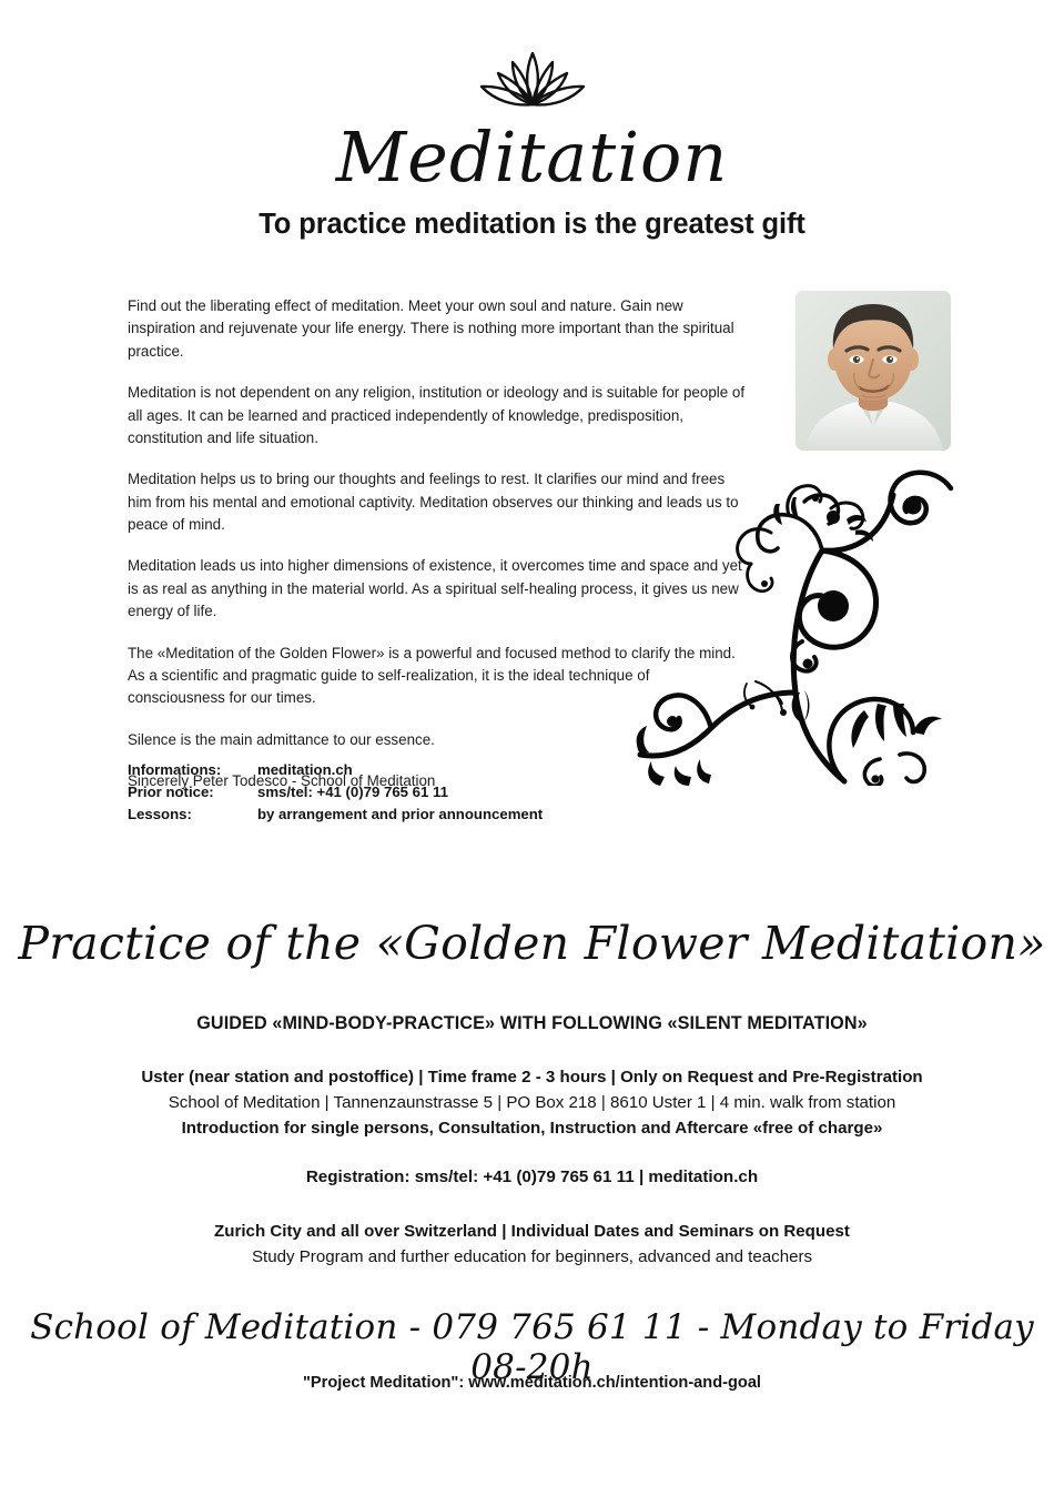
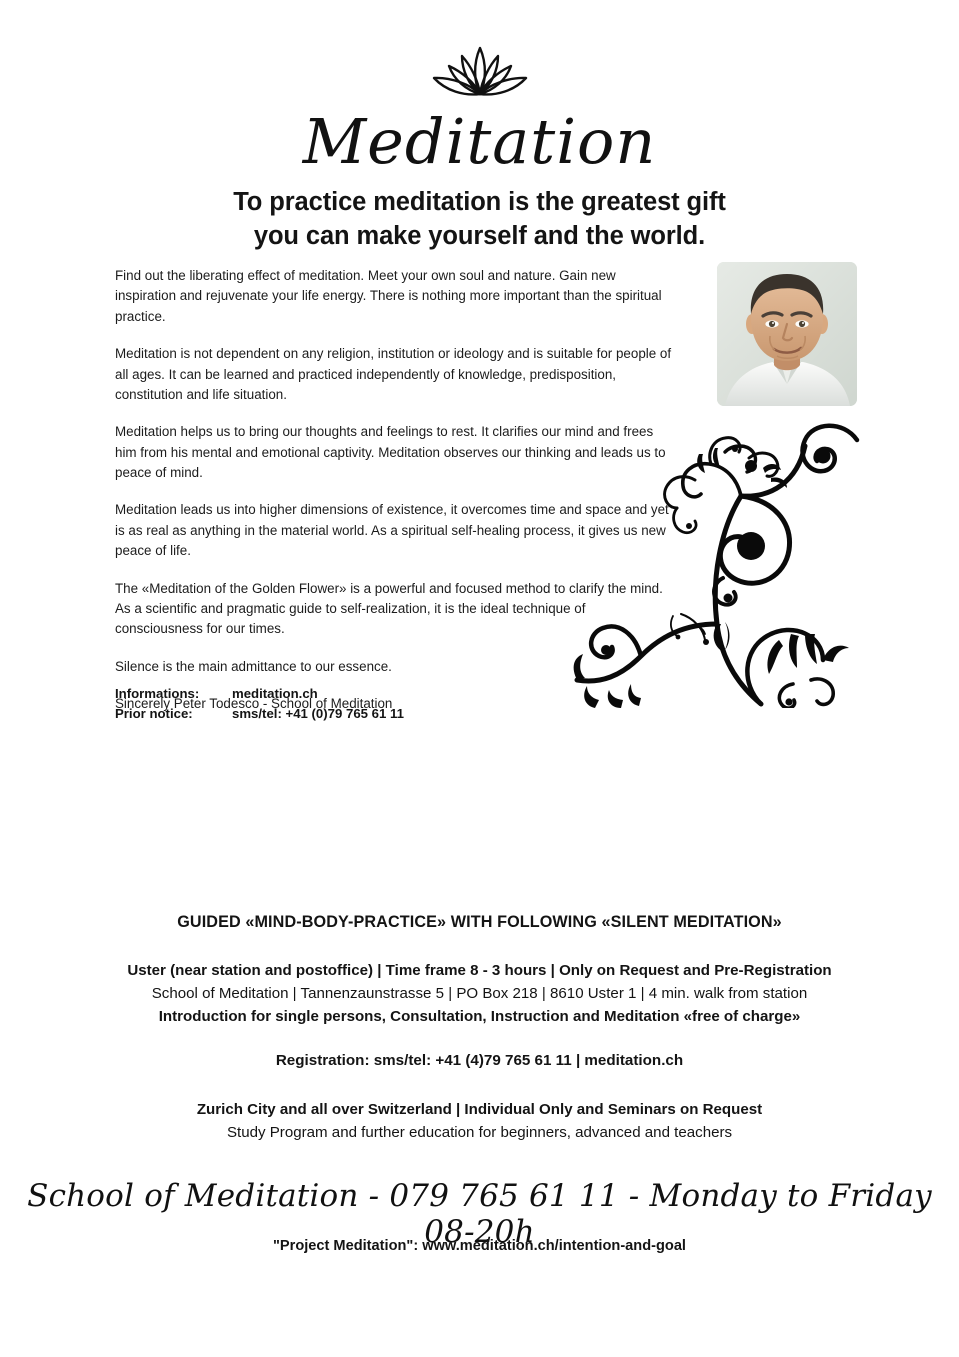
  Meditation
  To practice meditation is the greatest gift
+ you can make yourself and the world.
  Find out the liberating effect of meditation. Meet your own soul and nature. Gain new inspiration and rejuvenate your life energy. There is nothing more important than the spiritual practice.
  Meditation is not dependent on any religion, institution or ideology and is suitable for people of all ages. It can be learned and practiced independently of knowledge, predisposition, constitution and life situation.
  Meditation helps us to bring our thoughts and feelings to rest. It clarifies our mind and frees him from his mental and emotional captivity. Meditation observes our thinking and leads us to peace of mind.
- Meditation leads us into higher dimensions of existence, it overcomes time and space and yet is as real as anything in the material world. As a spiritual self-healing process, it gives us new energy of life.
+ Meditation leads us into higher dimensions of existence, it overcomes time and space and yet is as real as anything in the material world. As a spiritual self-healing process, it gives us new peace of life.
  The «Meditation of the Golden Flower» is a powerful and focused method to clarify the mind. As a scientific and pragmatic guide to self-realization, it is the ideal technique of consciousness for our times.
  Silence is the main admittance to our essence.
  Sincerely Peter Todesco - School of Meditation
  Informations:	meditation.ch
  Prior notice:	sms/tel: +41 (0)79 765 61 11
- Lessons:	by arrangement and prior announcement
- Practice of the «Golden Flower Meditation»
  GUIDED «MIND-BODY-PRACTICE» WITH FOLLOWING «SILENT MEDITATION»
- Uster (near station and postoffice) | Time frame 2 - 3 hours | Only on Request and Pre-Registration
+ Uster (near station and postoffice) | Time frame 8 - 3 hours | Only on Request and Pre-Registration
  School of Meditation | Tannenzaunstrasse 5 | PO Box 218 | 8610 Uster 1 | 4 min. walk from station
- Introduction for single persons, Consultation, Instruction and Aftercare «free of charge»
+ Introduction for single persons, Consultation, Instruction and Meditation «free of charge»
- Registration: sms/tel: +41 (0)79 765 61 11 | meditation.ch
+ Registration: sms/tel: +41 (4)79 765 61 11 | meditation.ch
- Zurich City and all over Switzerland | Individual Dates and Seminars on Request
+ Zurich City and all over Switzerland | Individual Only and Seminars on Request
  Study Program and further education for beginners, advanced and teachers
  School of Meditation - 079 765 61 11 - Monday to Friday 08-20h
  "Project Meditation": www.meditation.ch/intention-and-goal
